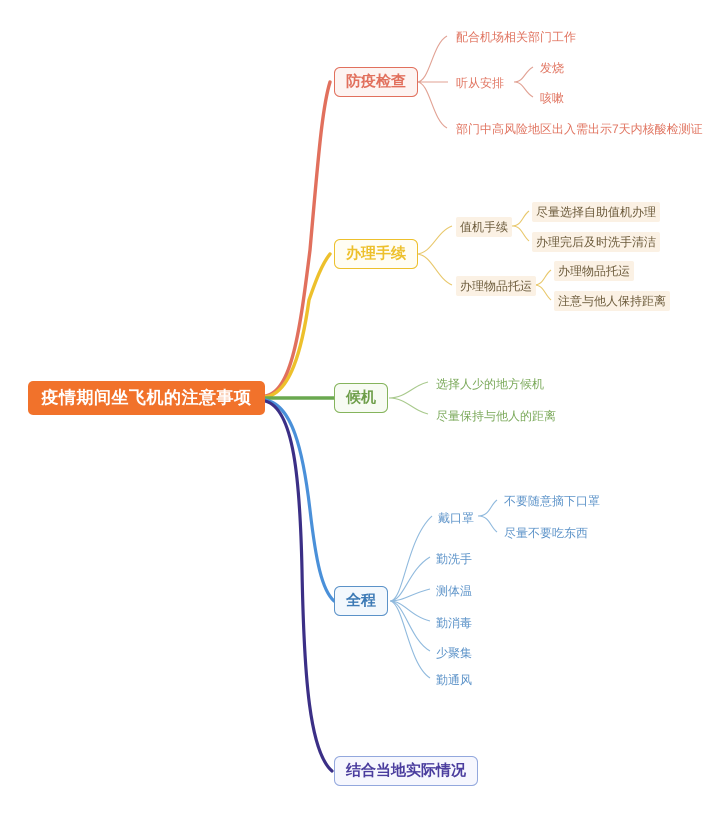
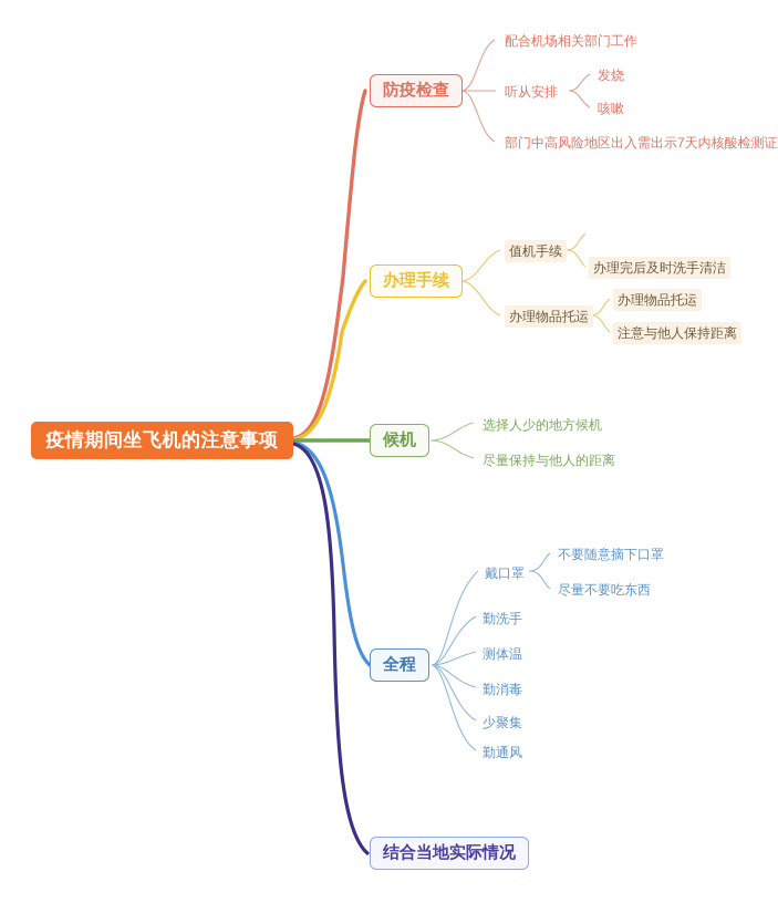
  疫情期间坐飞机的注意事项
  防疫检查
  配合机场相关部门工作
  听从安排
  发烧
  咳嗽
  部门中高风险地区出入需出示7天内核酸检测证
  办理手续
  值机手续
- 尽量选择自助值机办理
  办理完后及时洗手清洁
  办理物品托运
  办理物品托运
  注意与他人保持距离
  候机
  选择人少的地方候机
  尽量保持与他人的距离
  全程
  戴口罩
  不要随意摘下口罩
  尽量不要吃东西
  勤洗手
  测体温
  勤消毒
  少聚集
  勤通风
  结合当地实际情况
